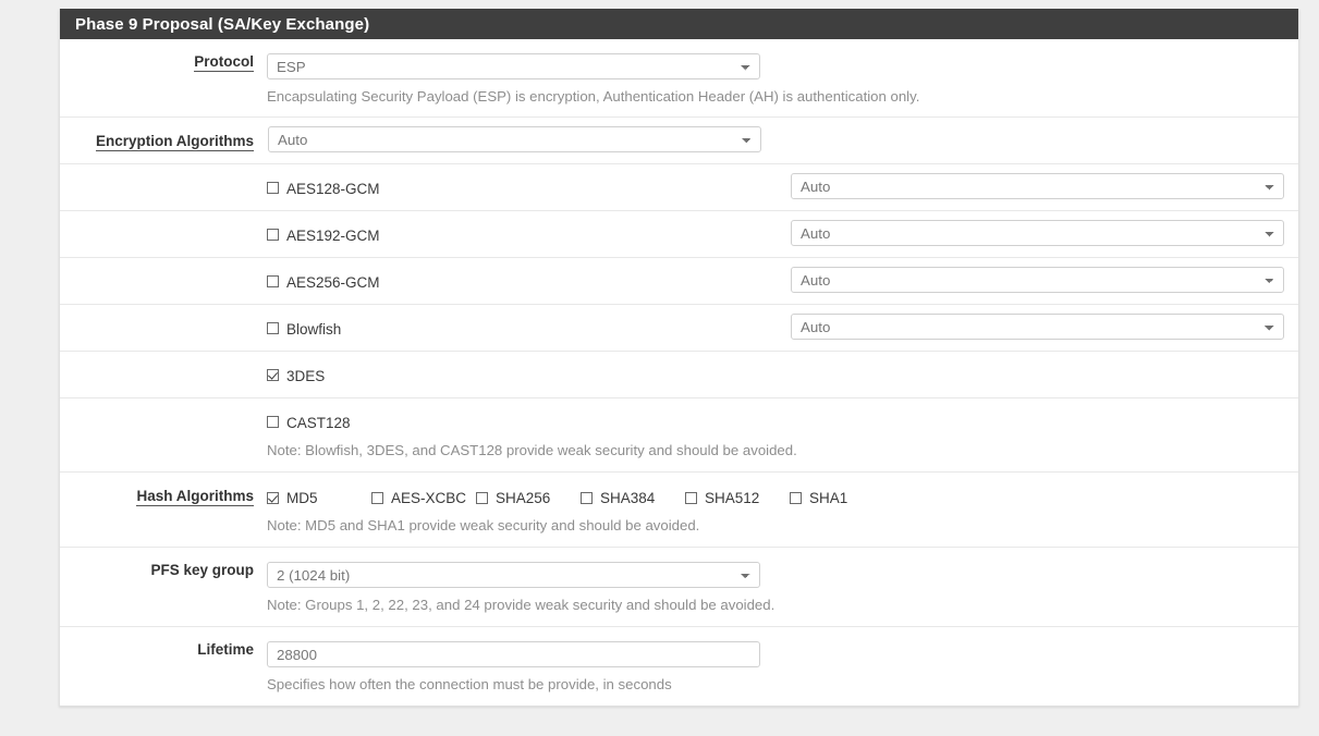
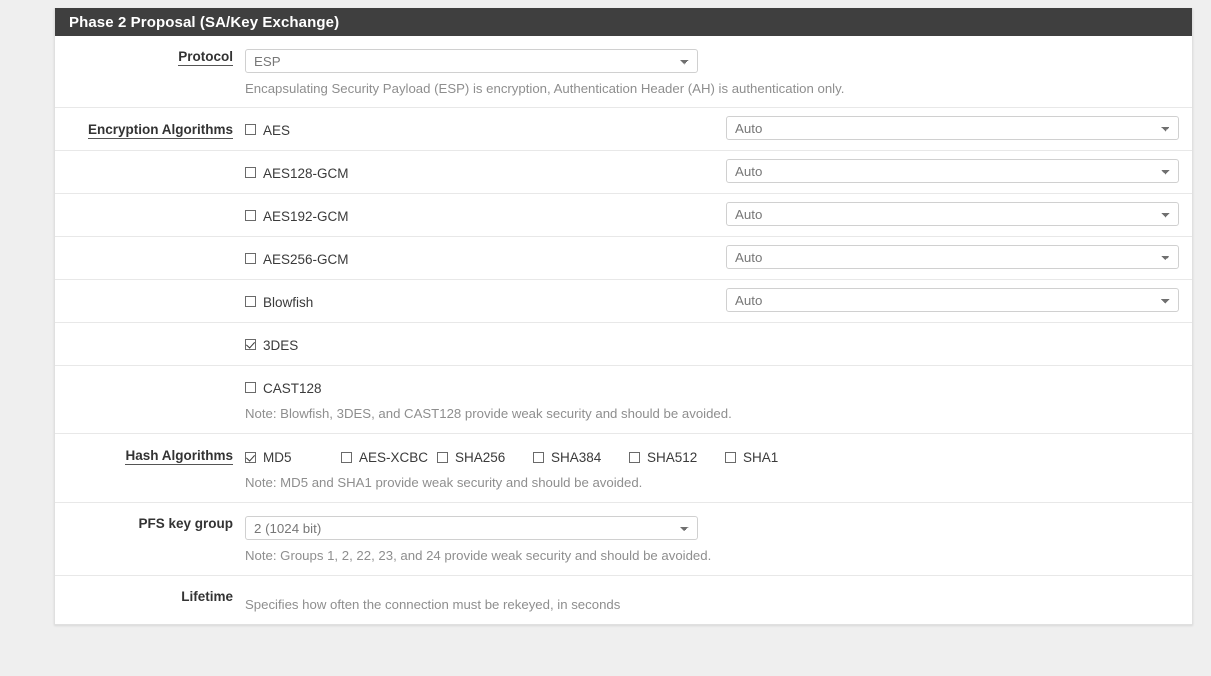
- Phase 9 Proposal (SA/Key Exchange)
+ Phase 2 Proposal (SA/Key Exchange)
  Protocol
  ESP
  Encapsulating Security Payload (ESP) is encryption, Authentication Header (AH) is authentication only.
  Encryption Algorithms
+ AES
  Auto
  AES128-GCM
  Auto
  AES192-GCM
  Auto
  AES256-GCM
  Auto
  Blowfish
  Auto
  3DES
  CAST128
  Note: Blowfish, 3DES, and CAST128 provide weak security and should be avoided.
  Hash Algorithms
  MD5
  AES-XCBC
  SHA256
  SHA384
  SHA512
  SHA1
  Note: MD5 and SHA1 provide weak security and should be avoided.
  PFS key group
  2 (1024 bit)
  Note: Groups 1, 2, 22, 23, and 24 provide weak security and should be avoided.
  Lifetime
- 28800
- Specifies how often the connection must be provide, in seconds
+ Specifies how often the connection must be rekeyed, in seconds
